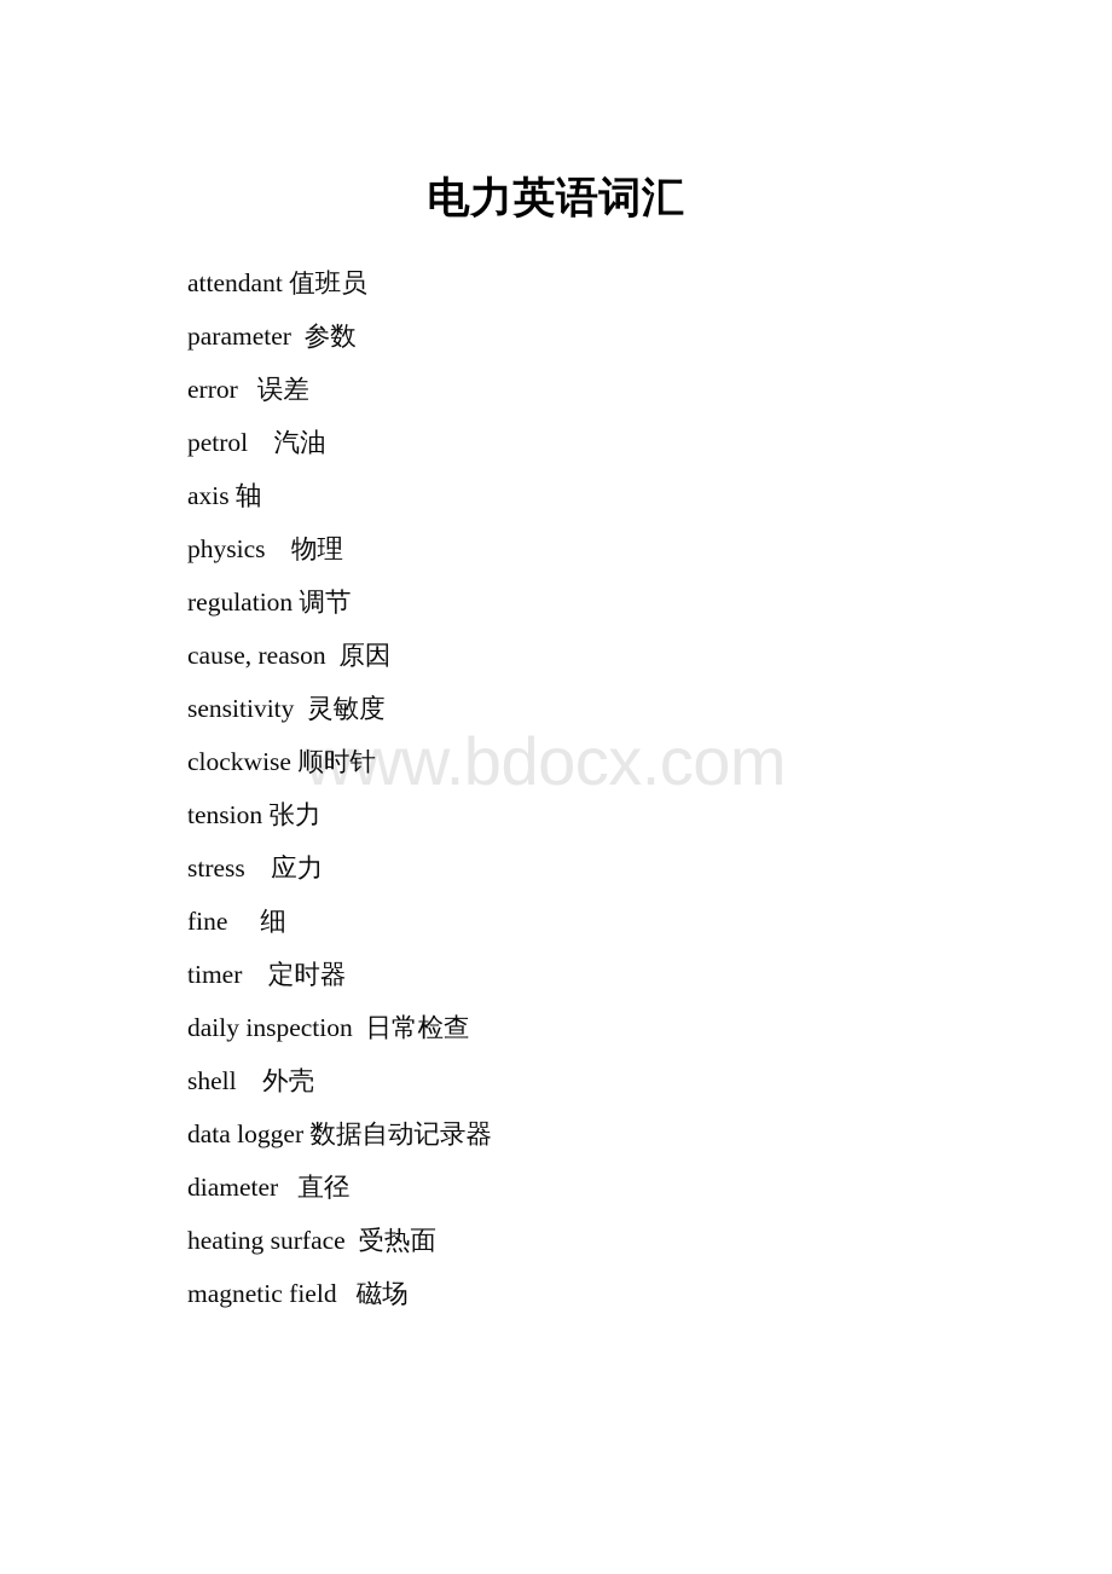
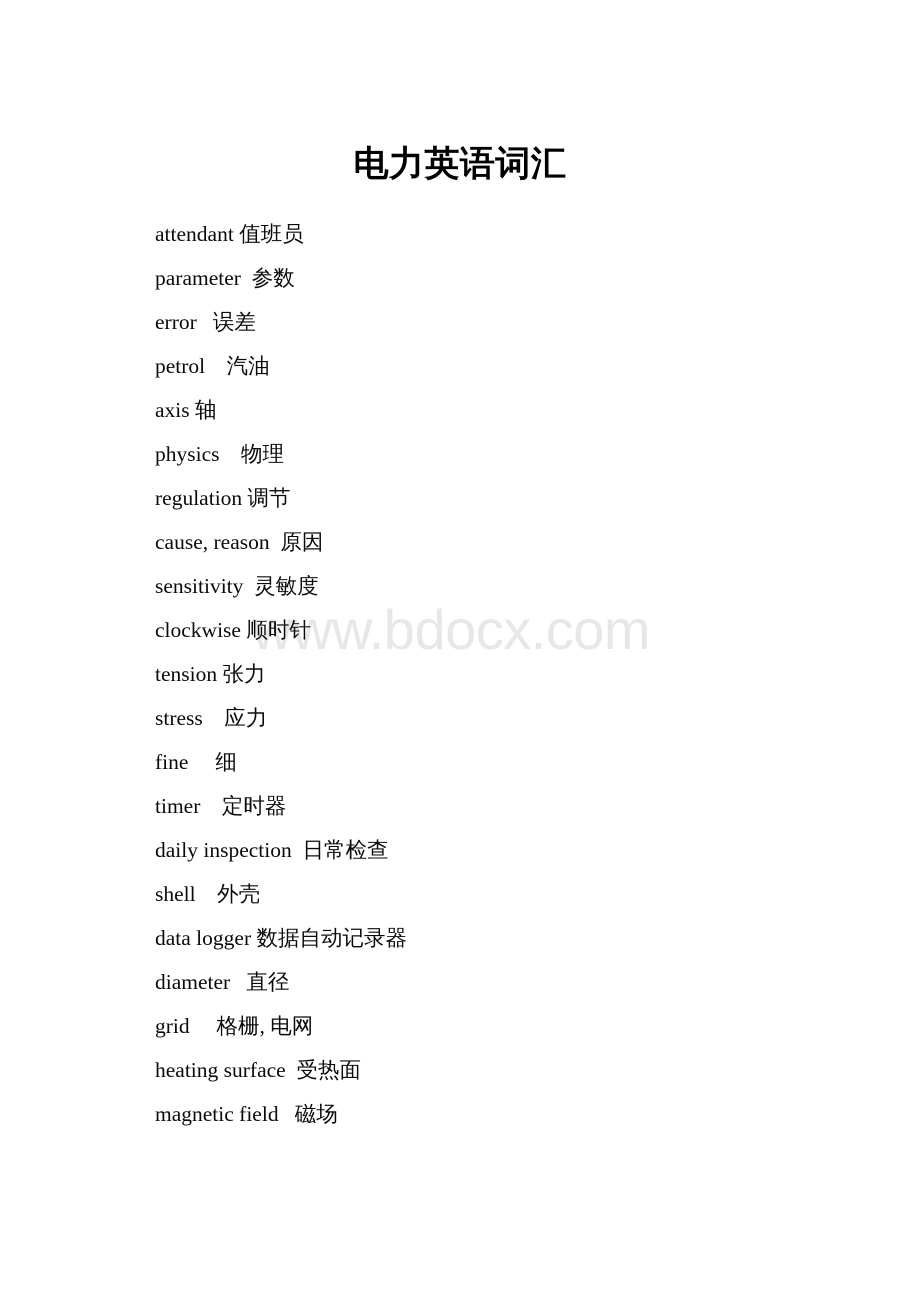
  www.bdocx.com
  电力英语词汇
  attendant 值班员
  parameter 参数
  error 误差
  petrol 汽油
  axis 轴
  physics 物理
  regulation 调节
  cause, reason 原因
  sensitivity 灵敏度
  clockwise 顺时针
  tension 张力
  stress 应力
  fine 细
  timer 定时器
  daily inspection 日常检查
  shell 外壳
  data logger 数据自动记录器
  diameter 直径
+ grid 格栅, 电网
  heating surface 受热面
  magnetic field 磁场
